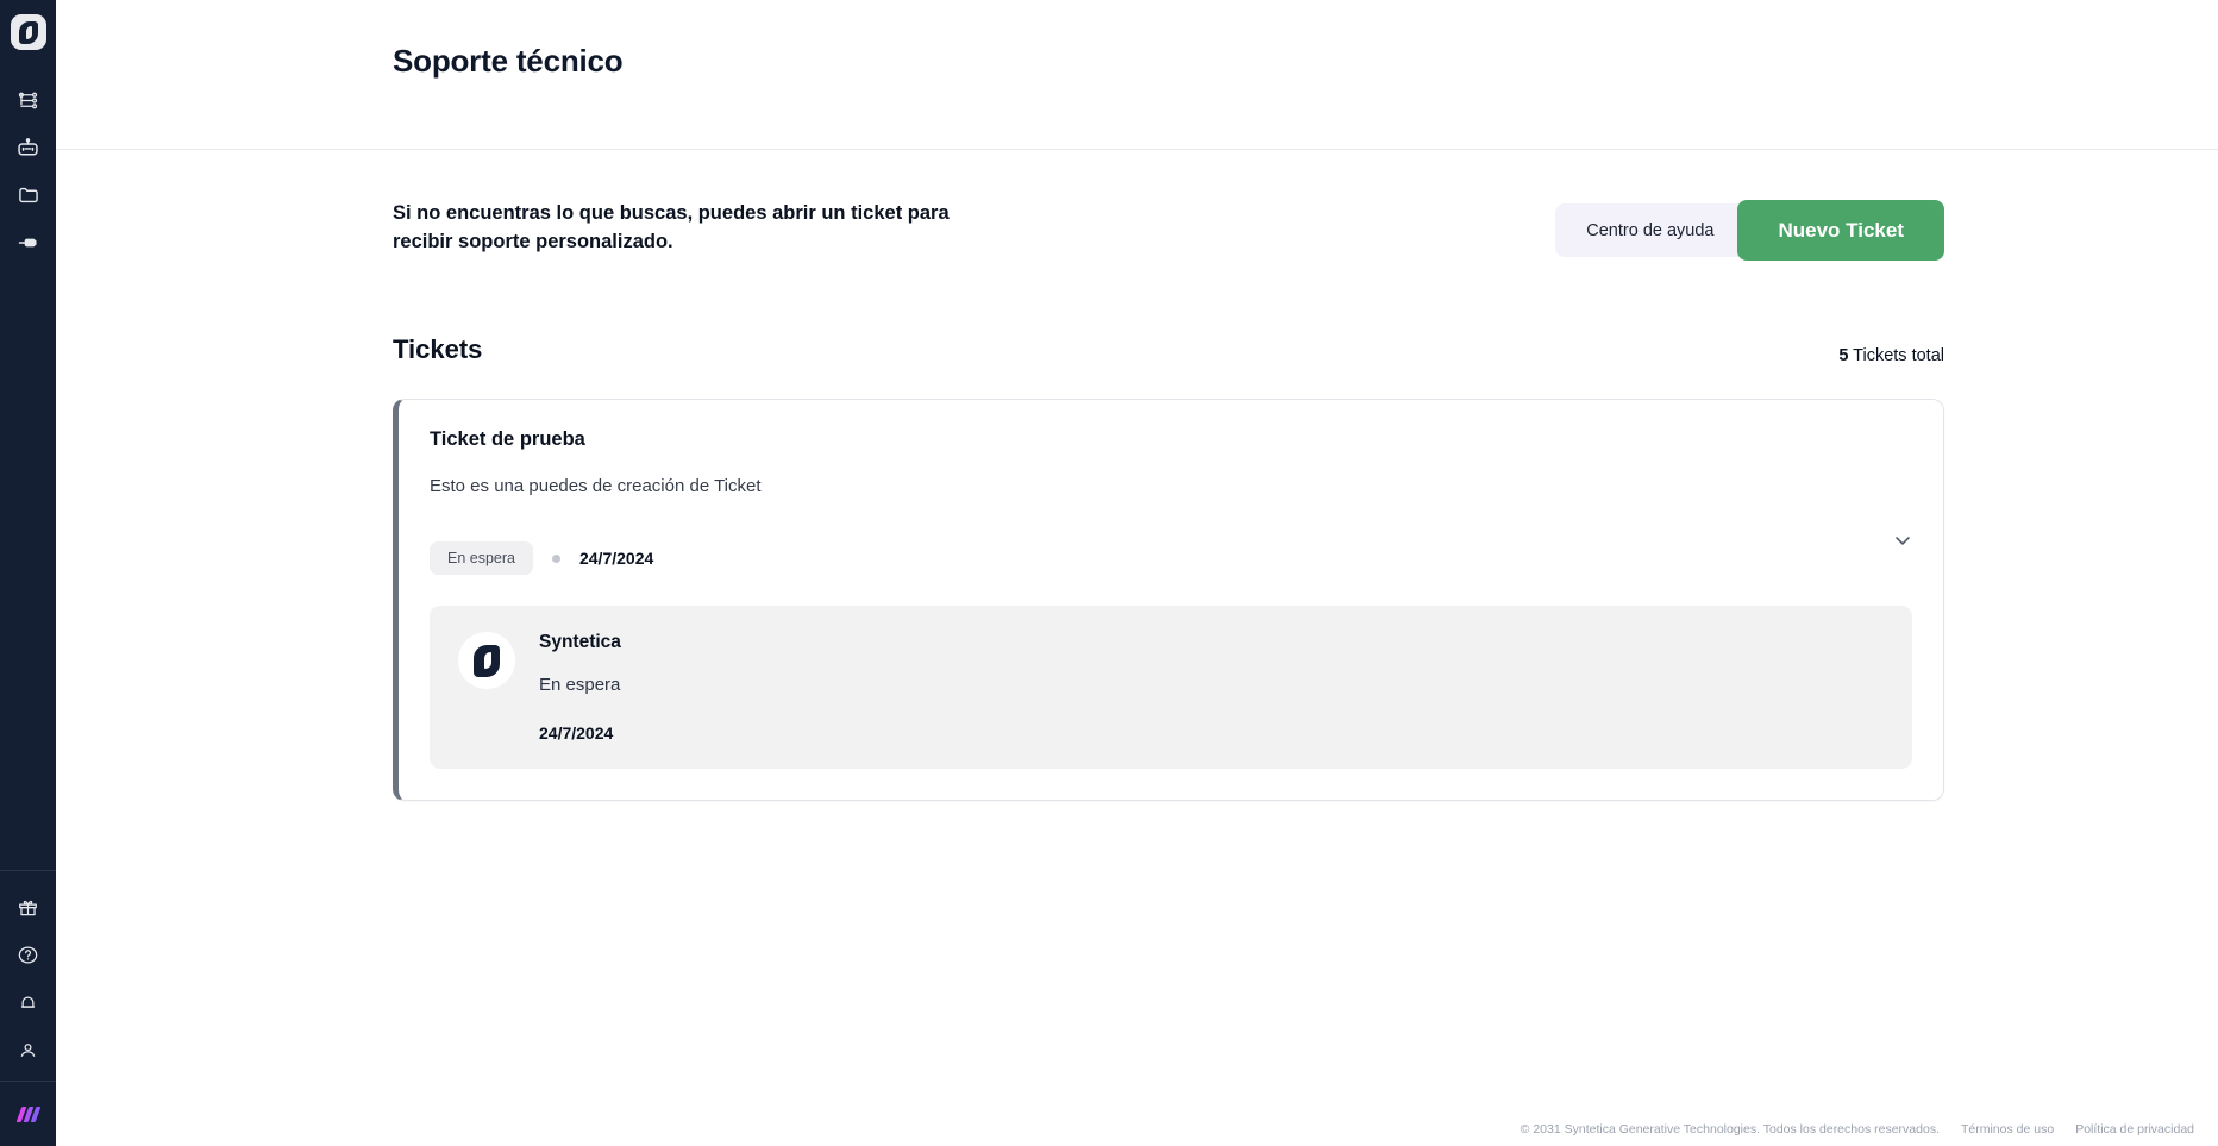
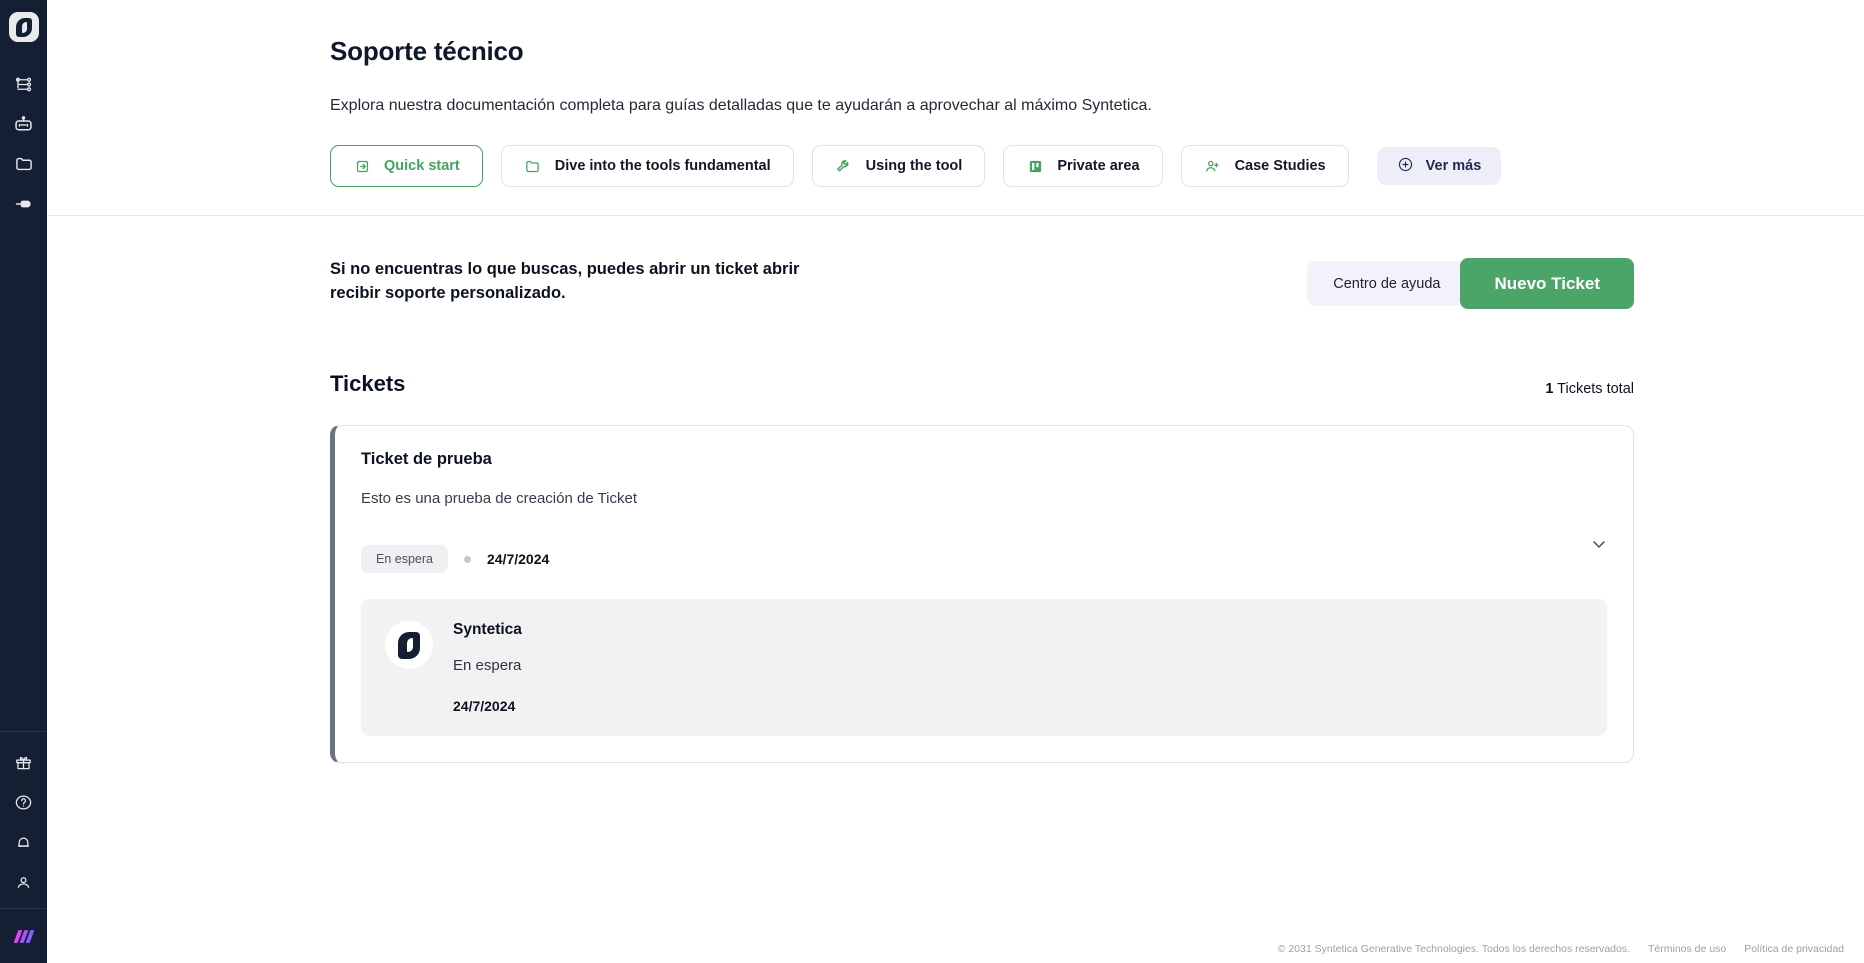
  Soporte técnico
+ Explora nuestra documentación completa para guías detalladas que te ayudarán a aprovechar al máximo Syntetica.
+ Quick start
+ Dive into the tools fundamental
+ Using the tool
+ Private area
+ Case Studies
+ Ver más
- Si no encuentras lo que buscas, puedes abrir un ticket para
+ Si no encuentras lo que buscas, puedes abrir un ticket abrir
  recibir soporte personalizado.
  Centro de ayuda
  Nuevo Ticket
  Tickets
- 5 Tickets total
+ 1 Tickets total
  Ticket de prueba
- Esto es una puedes de creación de Ticket
+ Esto es una prueba de creación de Ticket
  En espera
  24/7/2024
  Syntetica
  En espera
  24/7/2024
  © 2031 Syntetica Generative Technologies. Todos los derechos reservados.
  Términos de uso
  Política de privacidad
